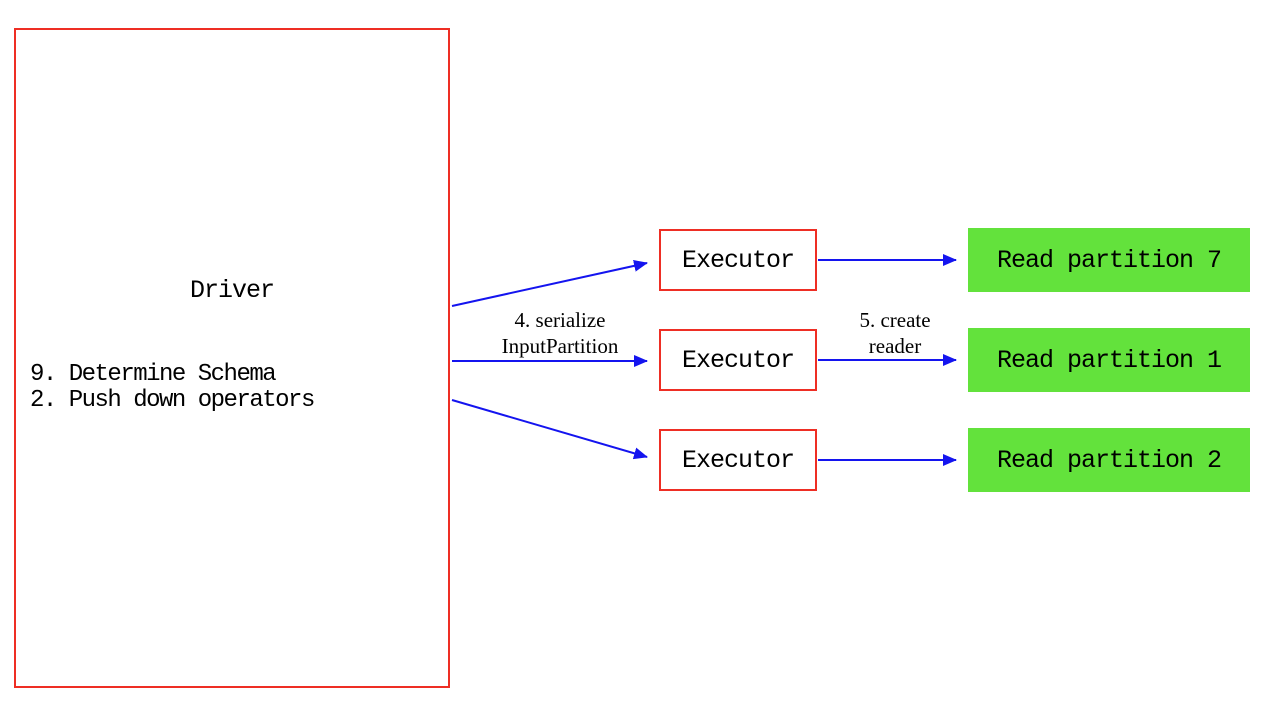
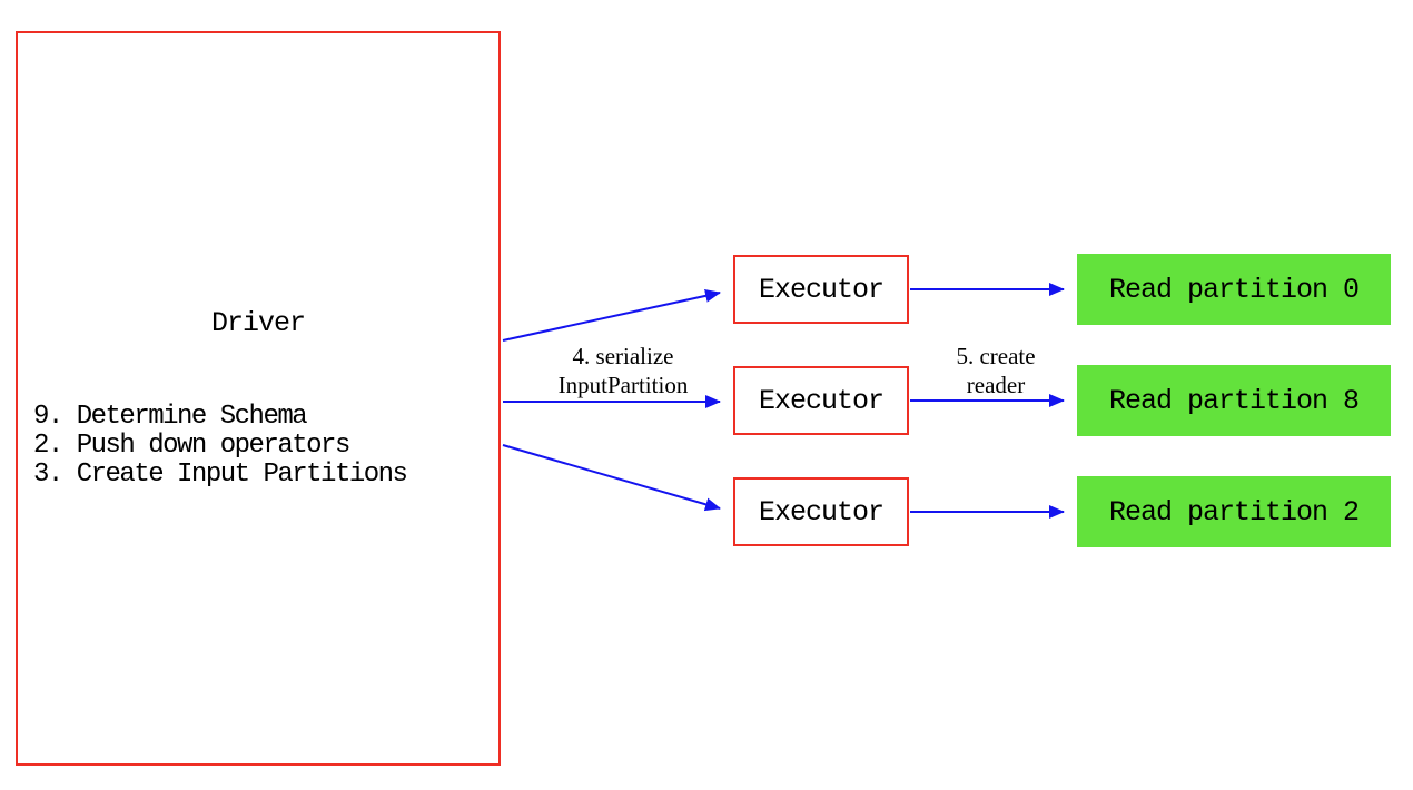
  Driver
  9. Determine Schema
  2. Push down operators
+ 3. Create Input Partitions
  Executor
  Executor
  Executor
- Read partition 7
+ Read partition 0
- Read partition 1
+ Read partition 8
  Read partition 2
  4. serialize
  InputPartition
  5. create
  reader
